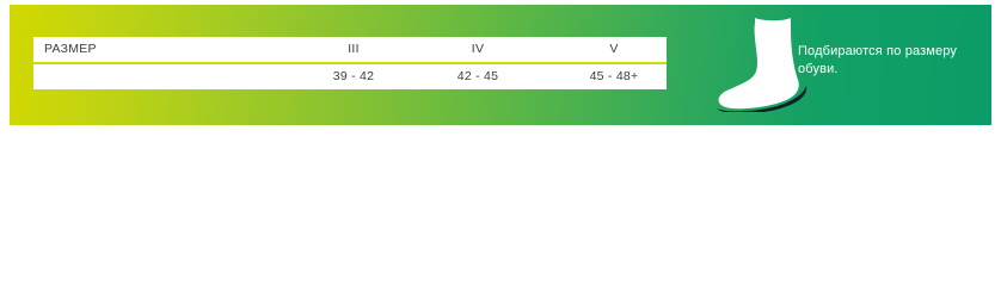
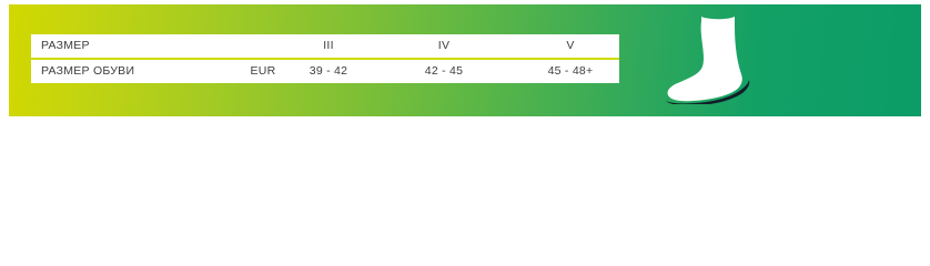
  РАЗМЕР
  III
  IV
  V
+ РАЗМЕР ОБУВИ
+ EUR
  39 - 42
  42 - 45
  45 - 48+
- Подбираются по размеру обуви.
